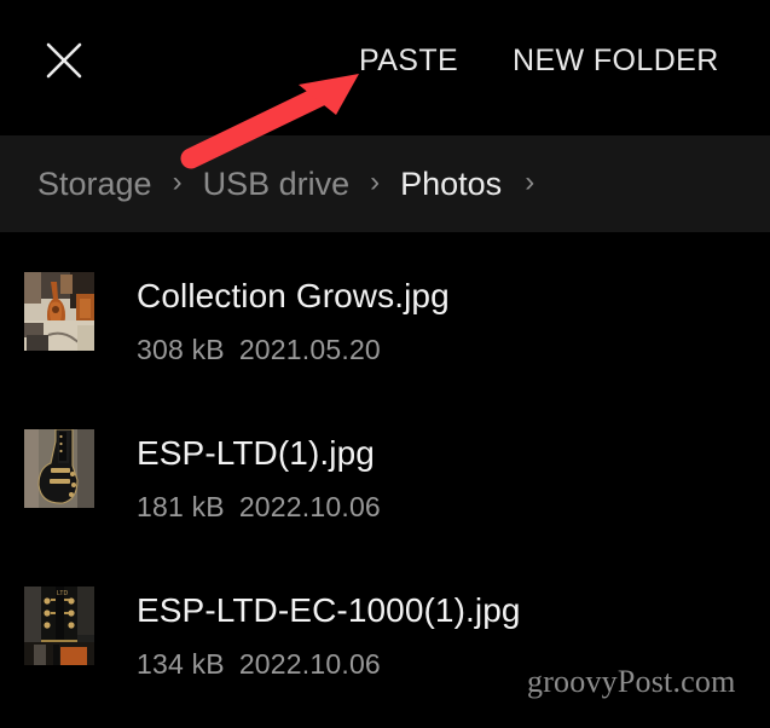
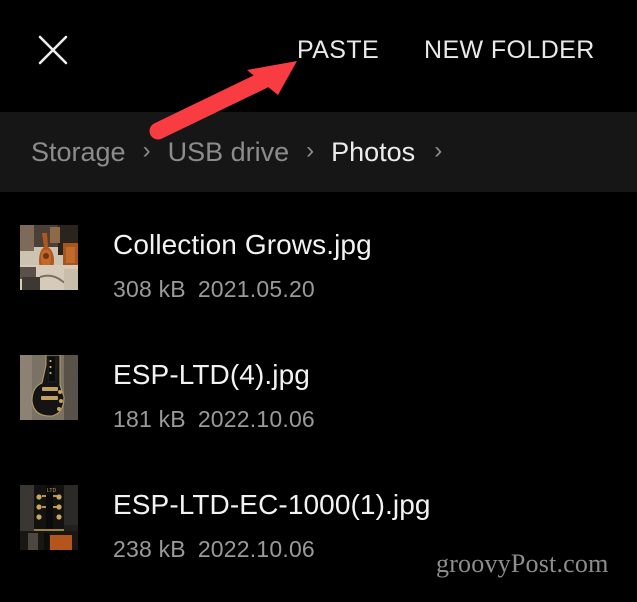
  PASTE
  NEW FOLDER
  Storage
  ›
  USB drive
  ›
  Photos
  ›
  Collection Grows.jpg
  308 kB 2021.05.20
- ESP-LTD(1).jpg
+ ESP-LTD(4).jpg
  181 kB 2022.10.06
  ESP-LTD-EC-1000(1).jpg
- 134 kB 2022.10.06
+ 238 kB 2022.10.06
  groovyPost.com
